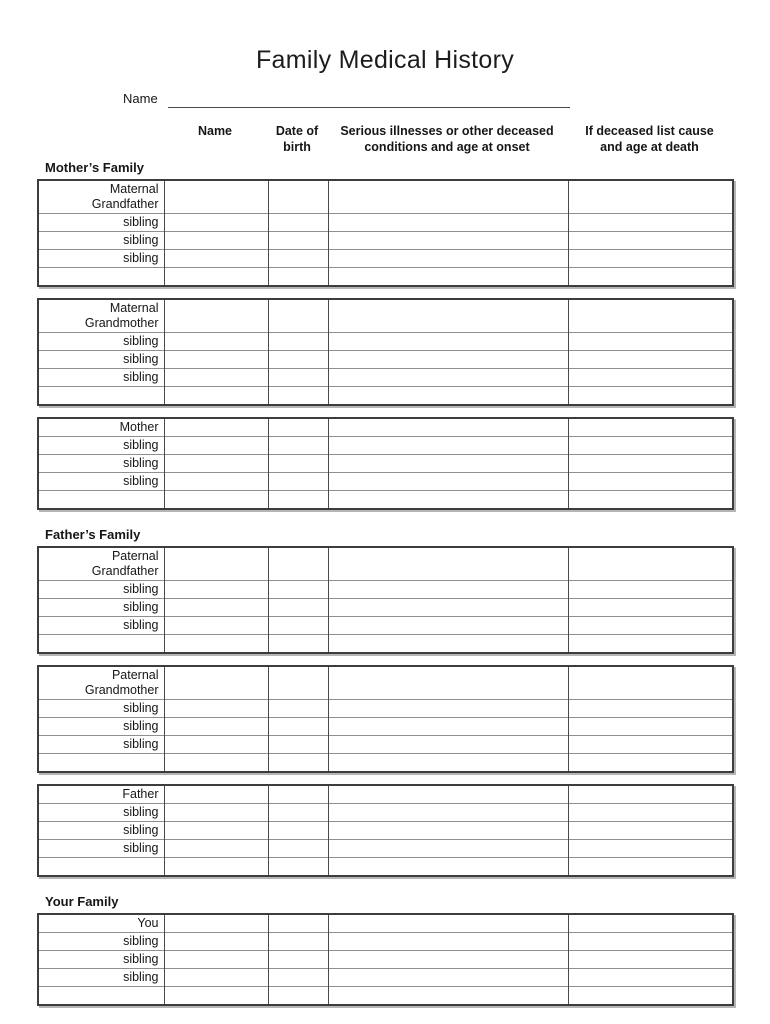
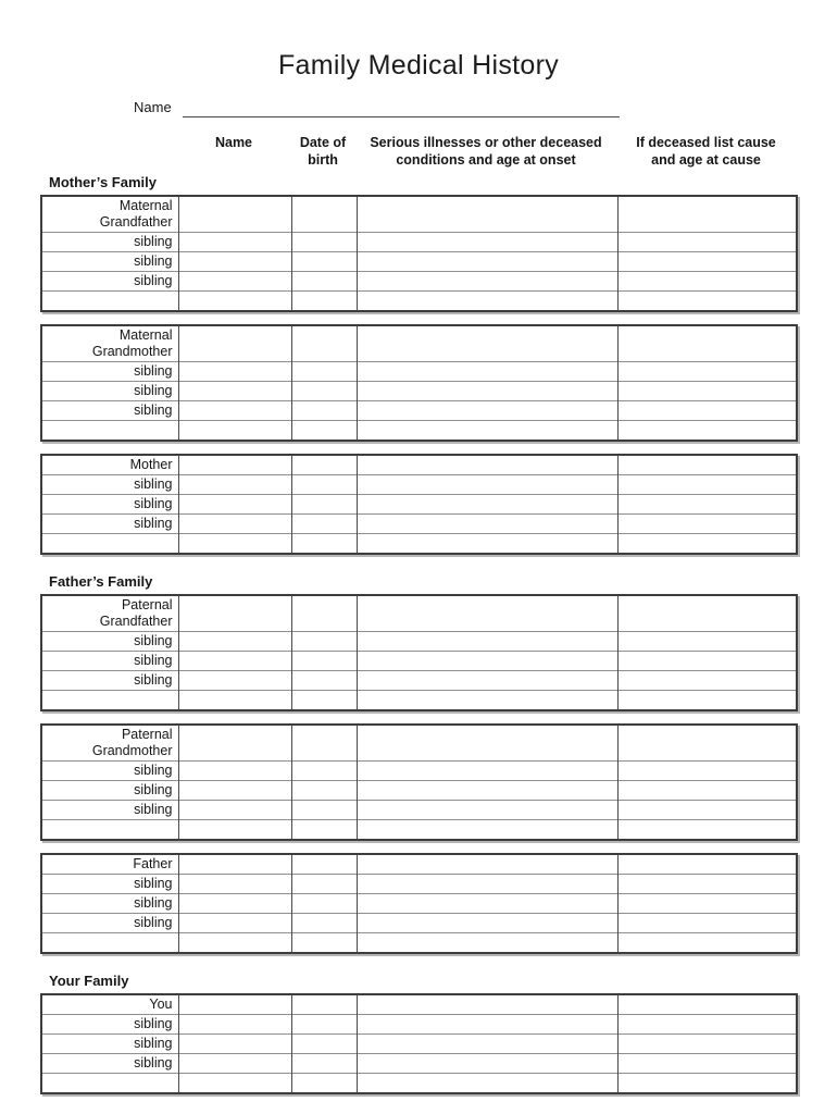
  Family Medical History
  Name
  Name
  Date of birth
  Serious illnesses or other deceased conditions and age at onset
- If deceased list cause and age at death
+ If deceased list cause and age at cause
  Mother’s Family
  Maternal Grandfather
  sibling
  sibling
  sibling
  Maternal Grandmother
  sibling
  sibling
  sibling
  Mother
  sibling
  sibling
  sibling
  Father’s Family
  Paternal Grandfather
  sibling
  sibling
  sibling
  Paternal Grandmother
  sibling
  sibling
  sibling
  Father
  sibling
  sibling
  sibling
  Your Family
  You
  sibling
  sibling
  sibling
